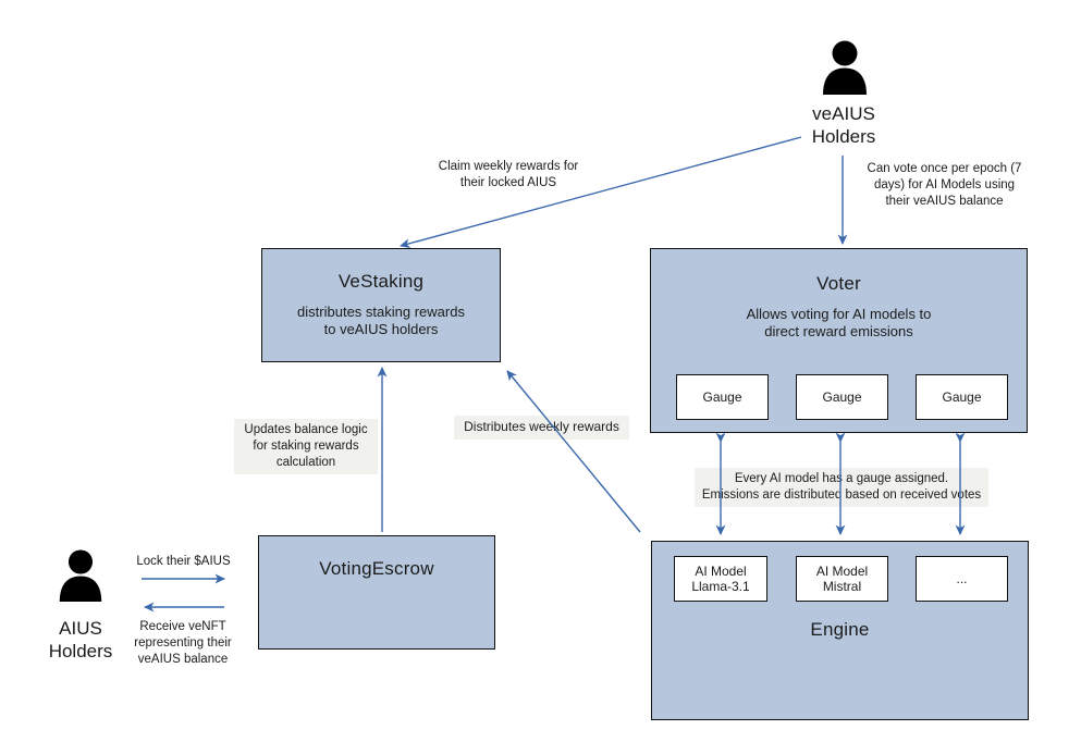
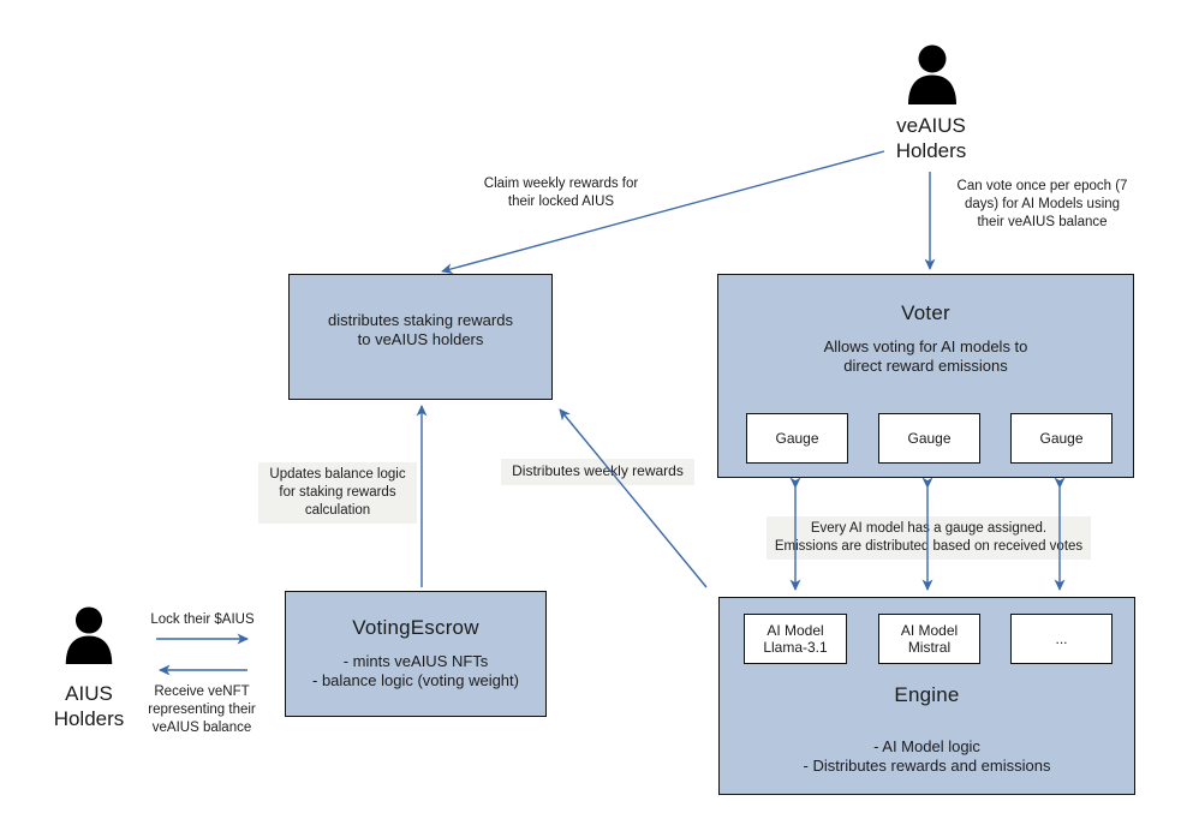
  veAIUS
  Holders
  AIUS
  Holders
- VeStaking
  distributes staking rewards
  to veAIUS holders
  Voter
  Allows voting for AI models to
  direct reward emissions
  Gauge
  Gauge
  Gauge
  VotingEscrow
+ - mints veAIUS NFTs
+ - balance logic (voting weight)
  AI Model
  Llama-3.1
  AI Model
  Mistral
  ...
  Engine
+ - AI Model logic
+ - Distributes rewards and emissions
  Updates balance logic
  for staking rewards
  calculation
  Distributes weekly rewards
  Every AI model has a gauge assigned.
  Emissions are distributed based on received vtes
  Claim weekly rewards for
  their locked AIUS
  Can vote once per epoch (7
  days) for AI Models using
  their veAIUS balance
  Lock their $AIUS
  Receive veNFT
  representing their
  veAIUS balance
